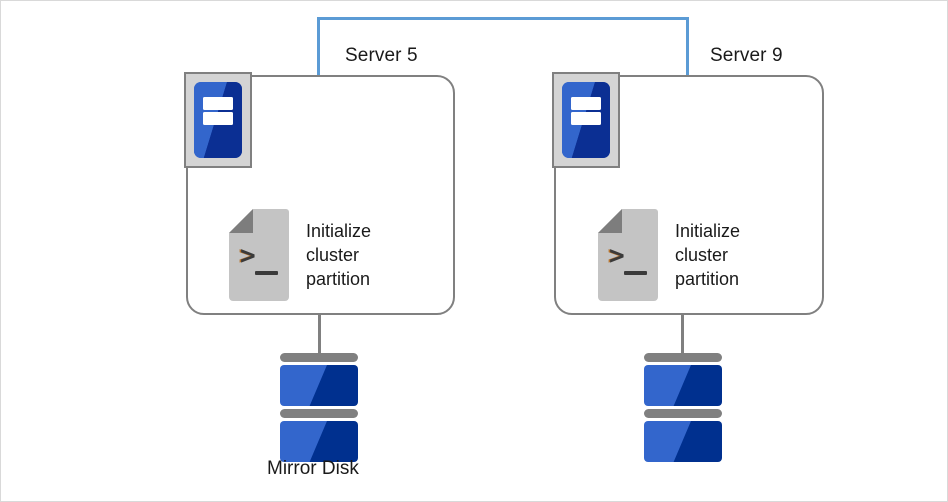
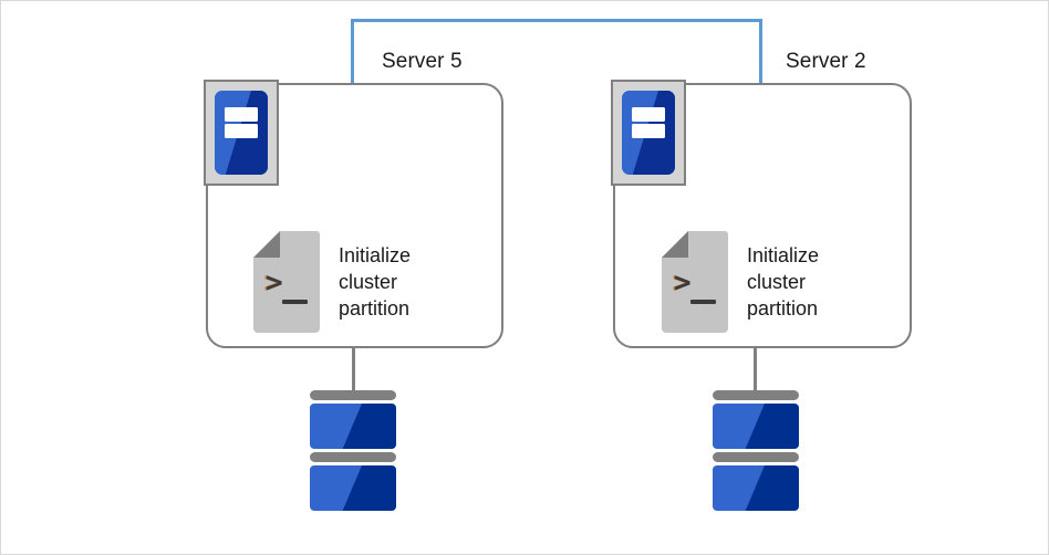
  Server 5
- Server 9
+ Server 2
  >
  Initialize
  cluster
  partition
  >
  Initialize
  cluster
  partition
- Mirror Disk
